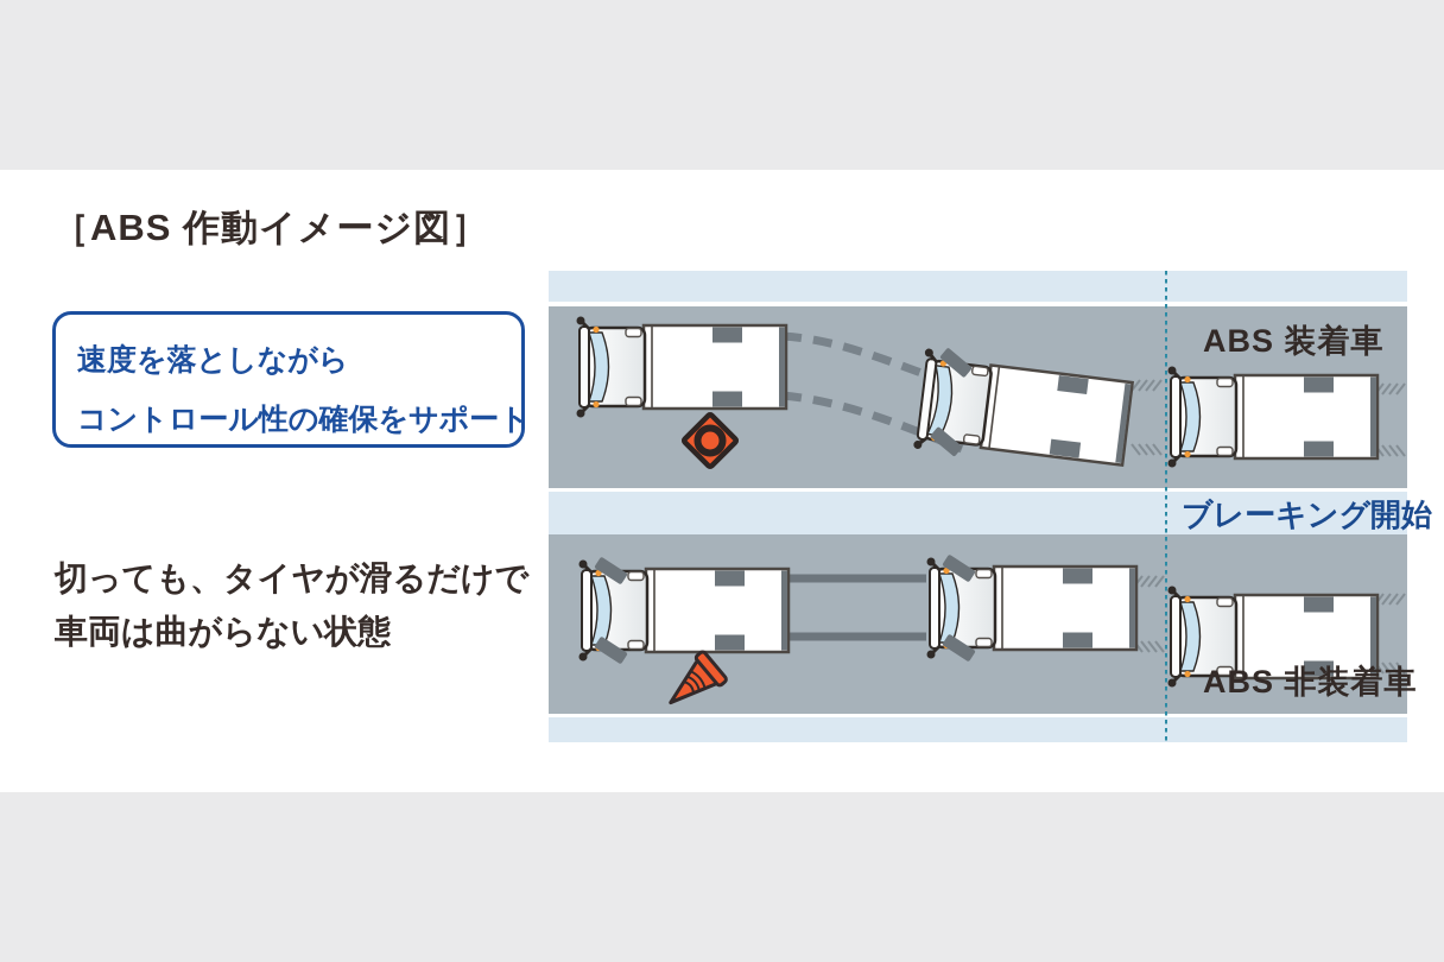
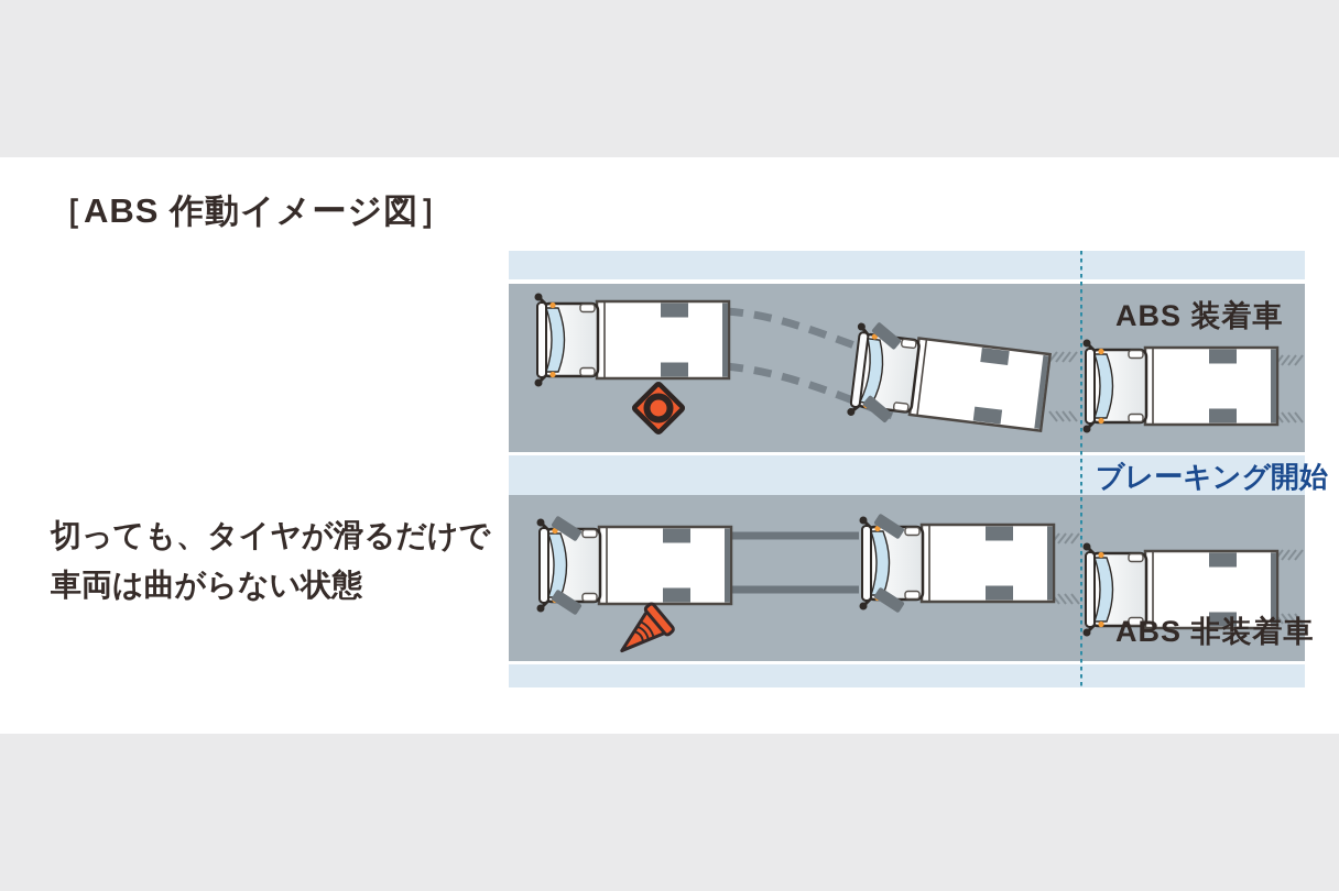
  ［ABS 作動イメージ図］
- 速度を落としながら
- コントロール性の確保をサポート
  切っても、タイヤが滑るだけで
  車両は曲がらない状態
  ABS 装着車
  ブレーキング開始
  ABS 非装着車
